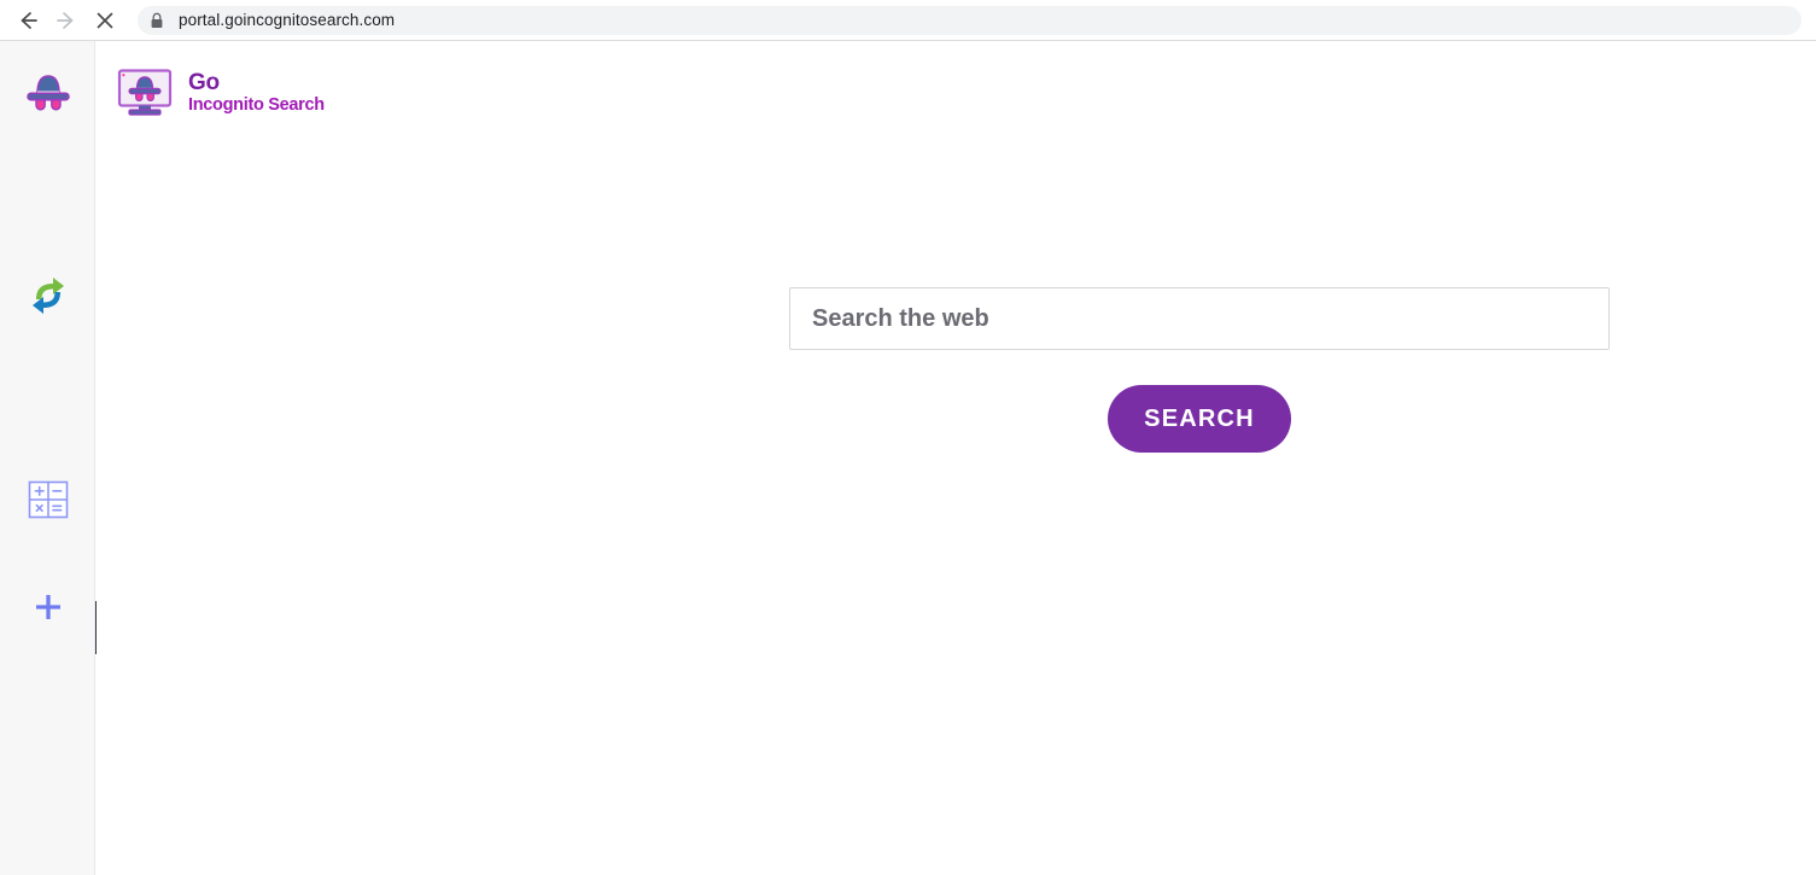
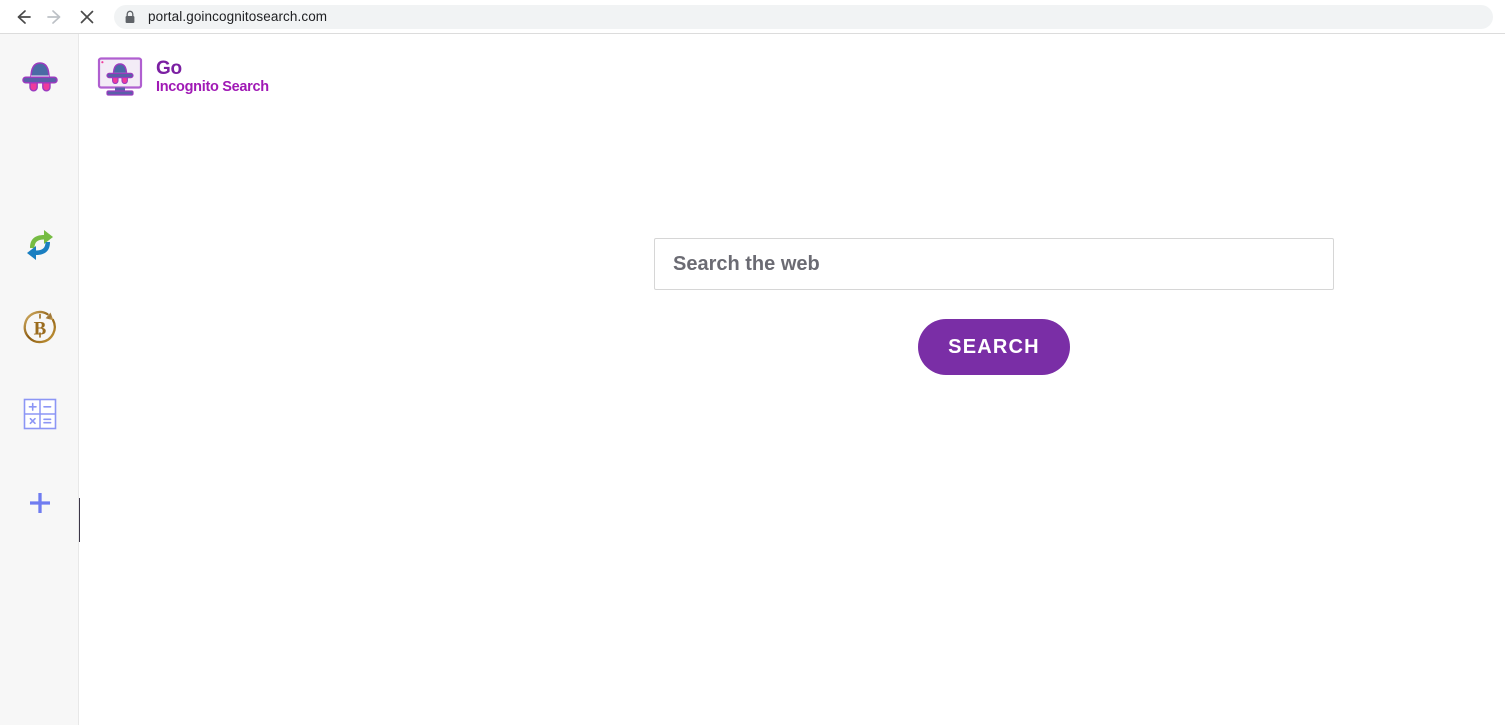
  portal.goincognitosearch.com
+ B
  Go
  Incognito Search
  Search the web
  SEARCH
